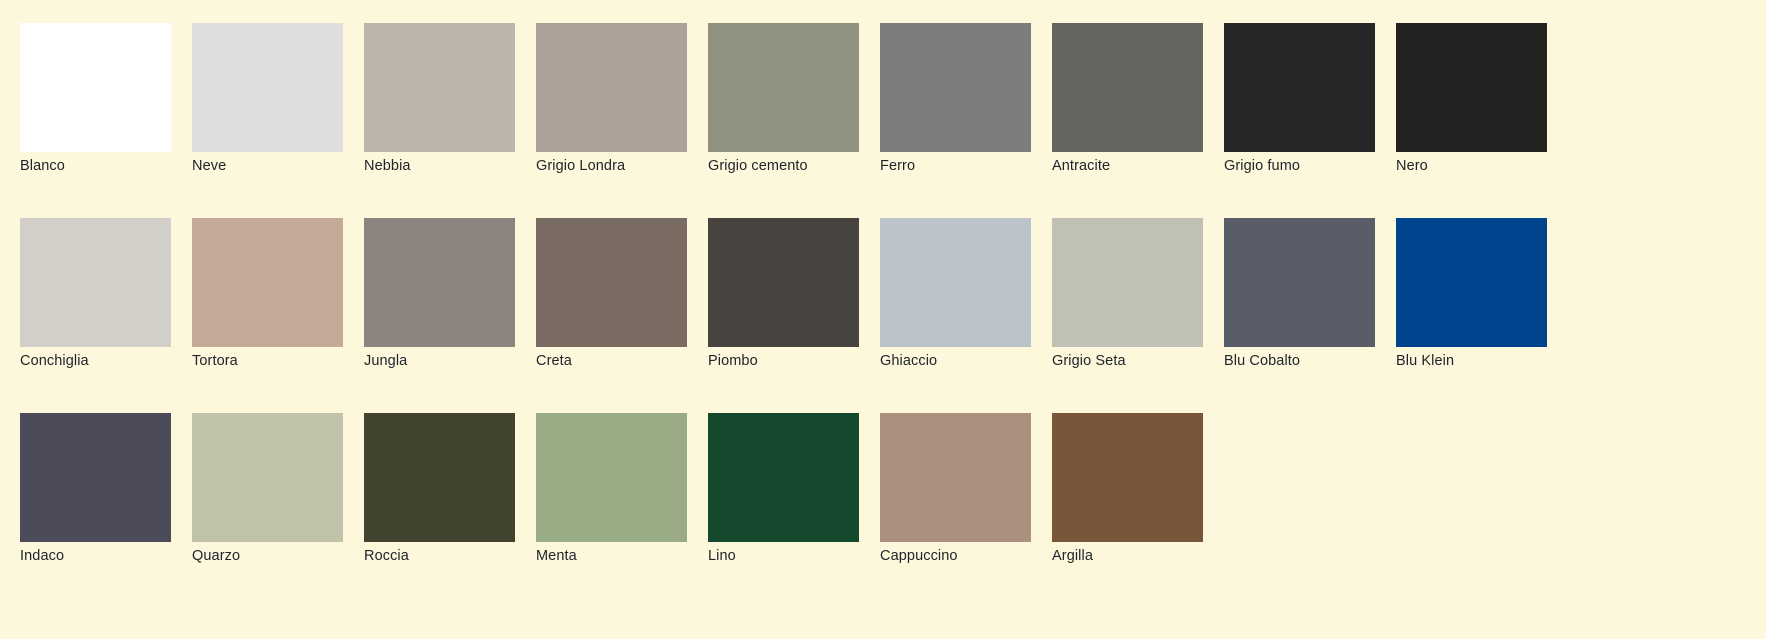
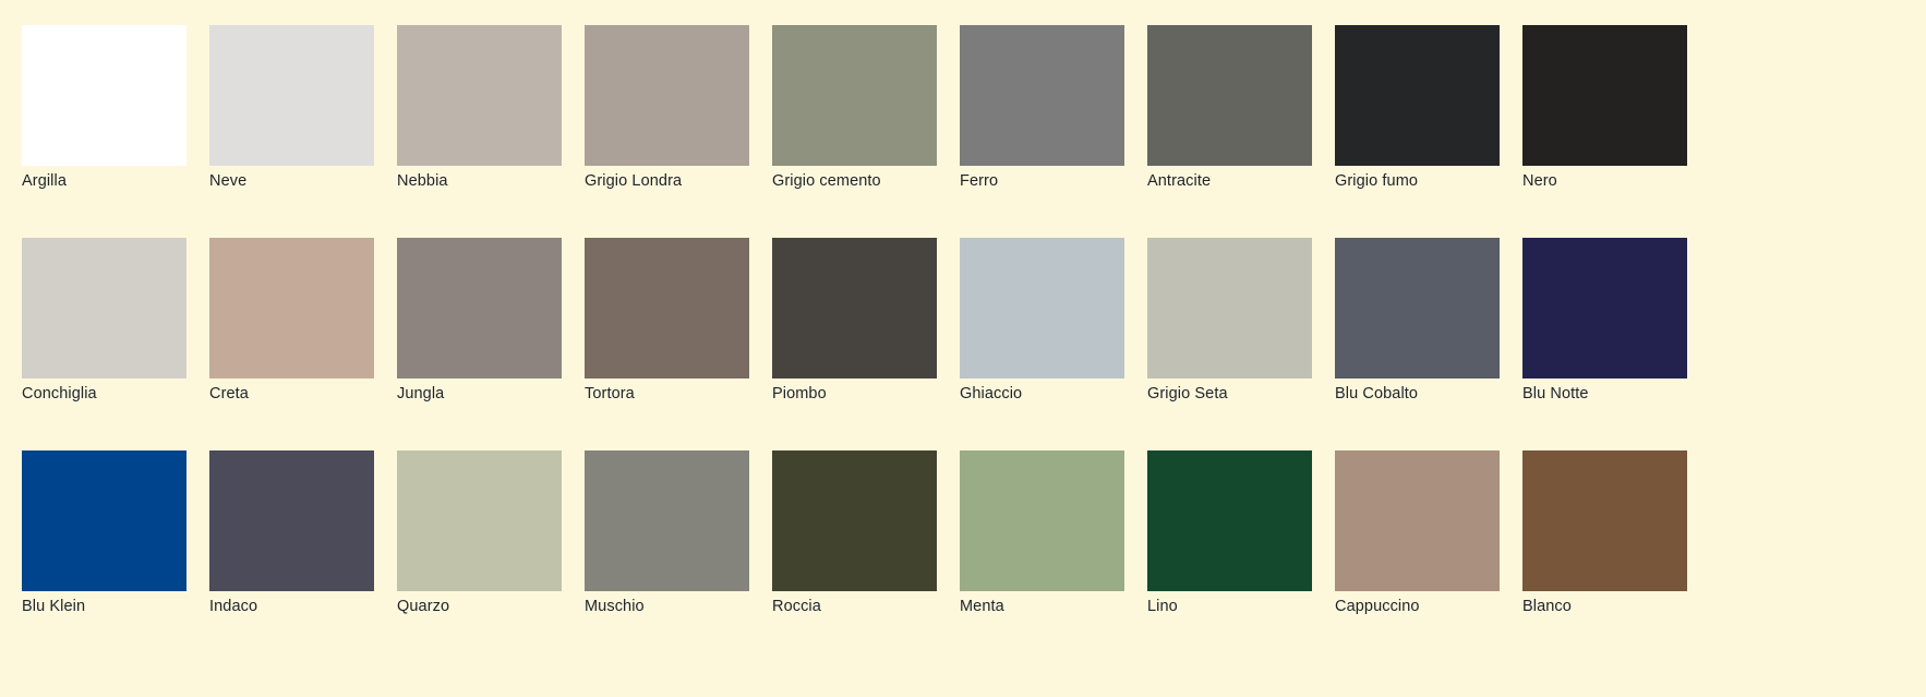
- Blanco
+ Argilla
  Neve
  Nebbia
  Grigio Londra
  Grigio cemento
  Ferro
  Antracite
  Grigio fumo
  Nero
  Conchiglia
- Tortora
+ Creta
  Jungla
- Creta
+ Tortora
  Piombo
  Ghiaccio
  Grigio Seta
  Blu Cobalto
+ Blu Notte
  Blu Klein
  Indaco
  Quarzo
+ Muschio
  Roccia
  Menta
  Lino
  Cappuccino
- Argilla
+ Blanco
